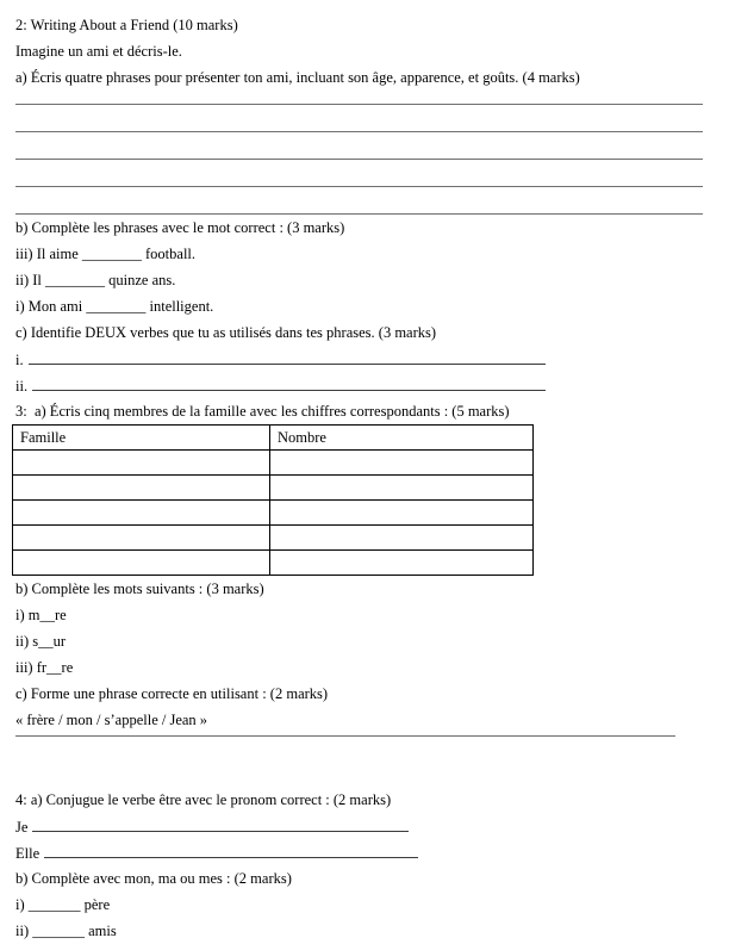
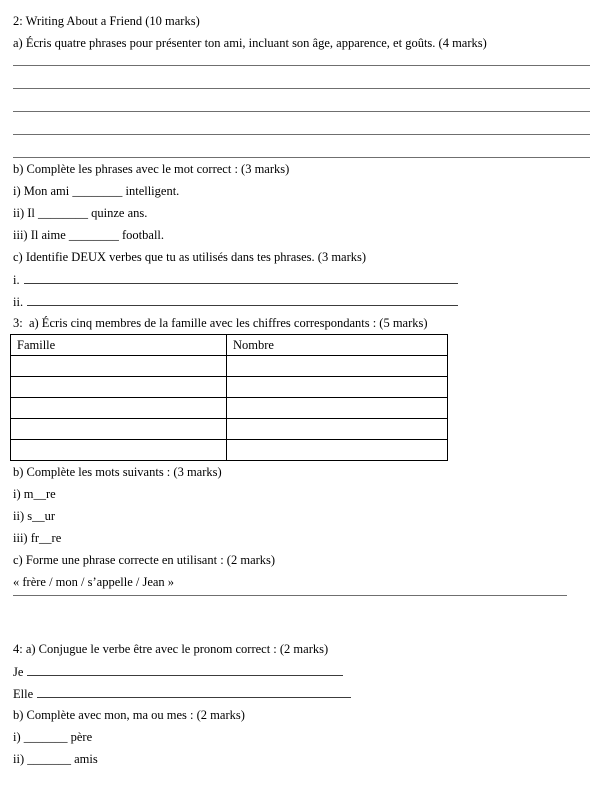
  2: Writing About a Friend (10 marks)
- Imagine un ami et décris-le.
  a) Écris quatre phrases pour présenter ton ami, incluant son âge, apparence, et goûts. (4 marks)
  b) Complète les phrases avec le mot correct : (3 marks)
- iii) Il aime ________ football.
+ i) Mon ami ________ intelligent.
  ii) Il ________ quinze ans.
- i) Mon ami ________ intelligent.
+ iii) Il aime ________ football.
  c) Identifie DEUX verbes que tu as utilisés dans tes phrases. (3 marks)
  i.
  ii.
  3: a) Écris cinq membres de la famille avec les chiffres correspondants : (5 marks)
  Famille	Nombre
  b) Complète les mots suivants : (3 marks)
  i) m__re
  ii) s__ur
  iii) fr__re
  c) Forme une phrase correcte en utilisant : (2 marks)
  « frère / mon / s’appelle / Jean »
  4: a) Conjugue le verbe être avec le pronom correct : (2 marks)
  Je
  Elle
  b) Complète avec mon, ma ou mes : (2 marks)
  i) _______ père
  ii) _______ amis
